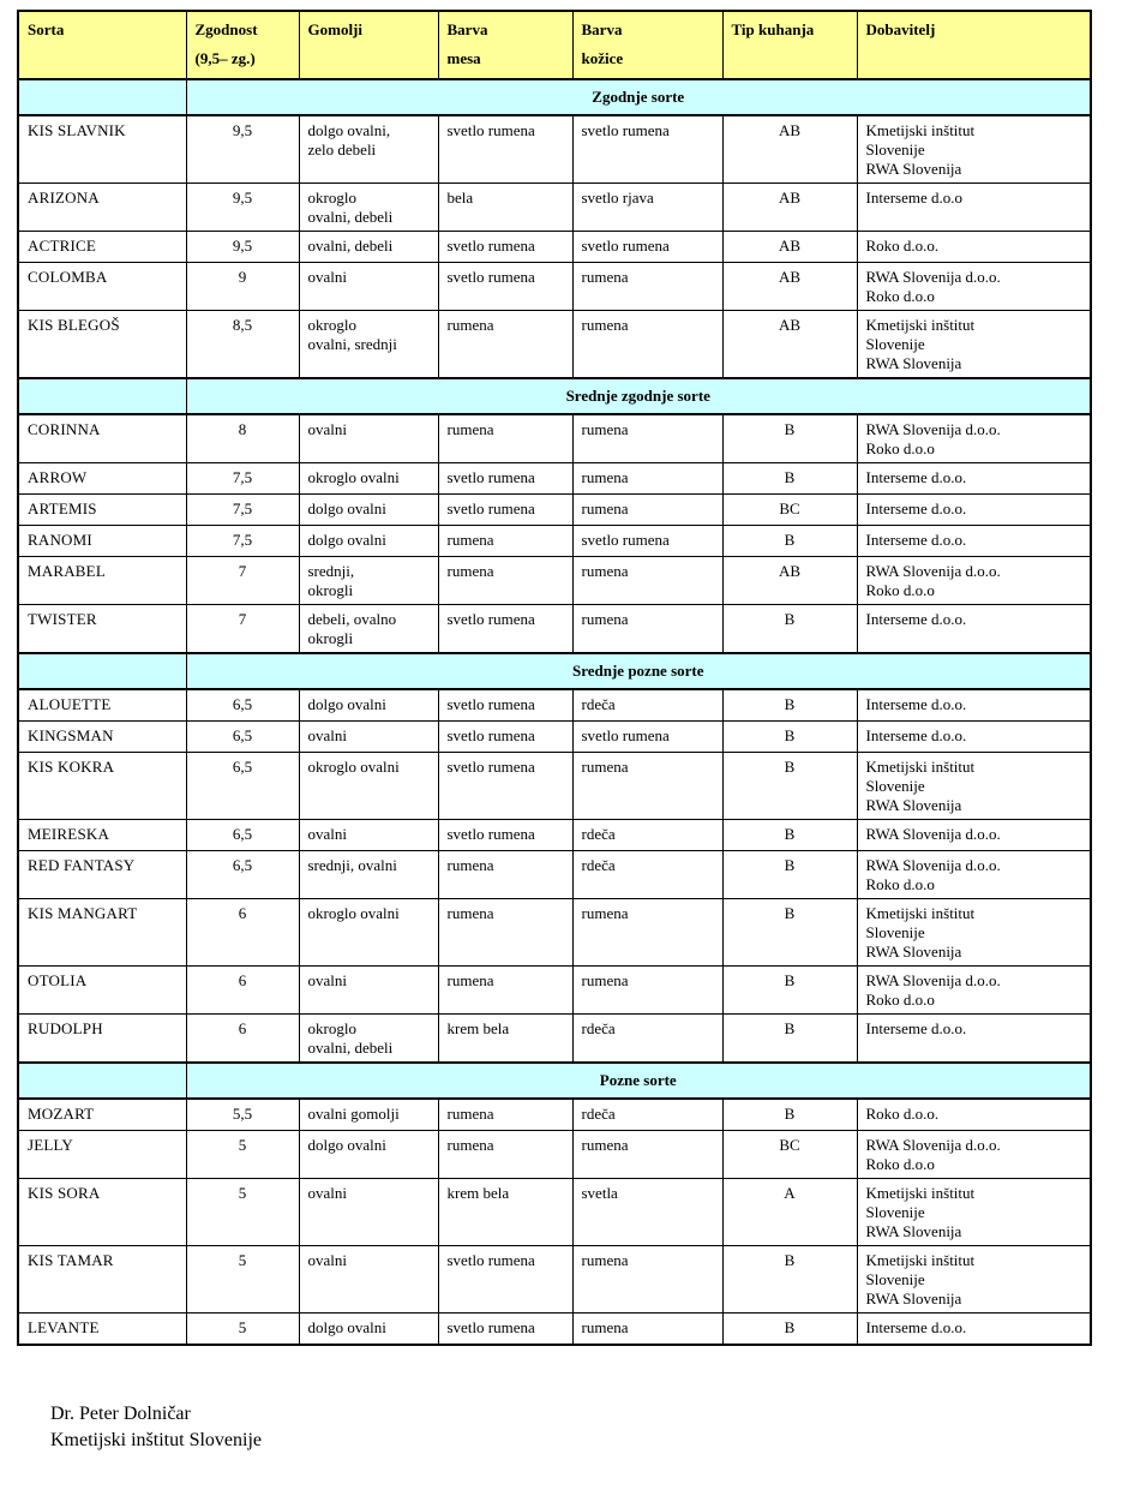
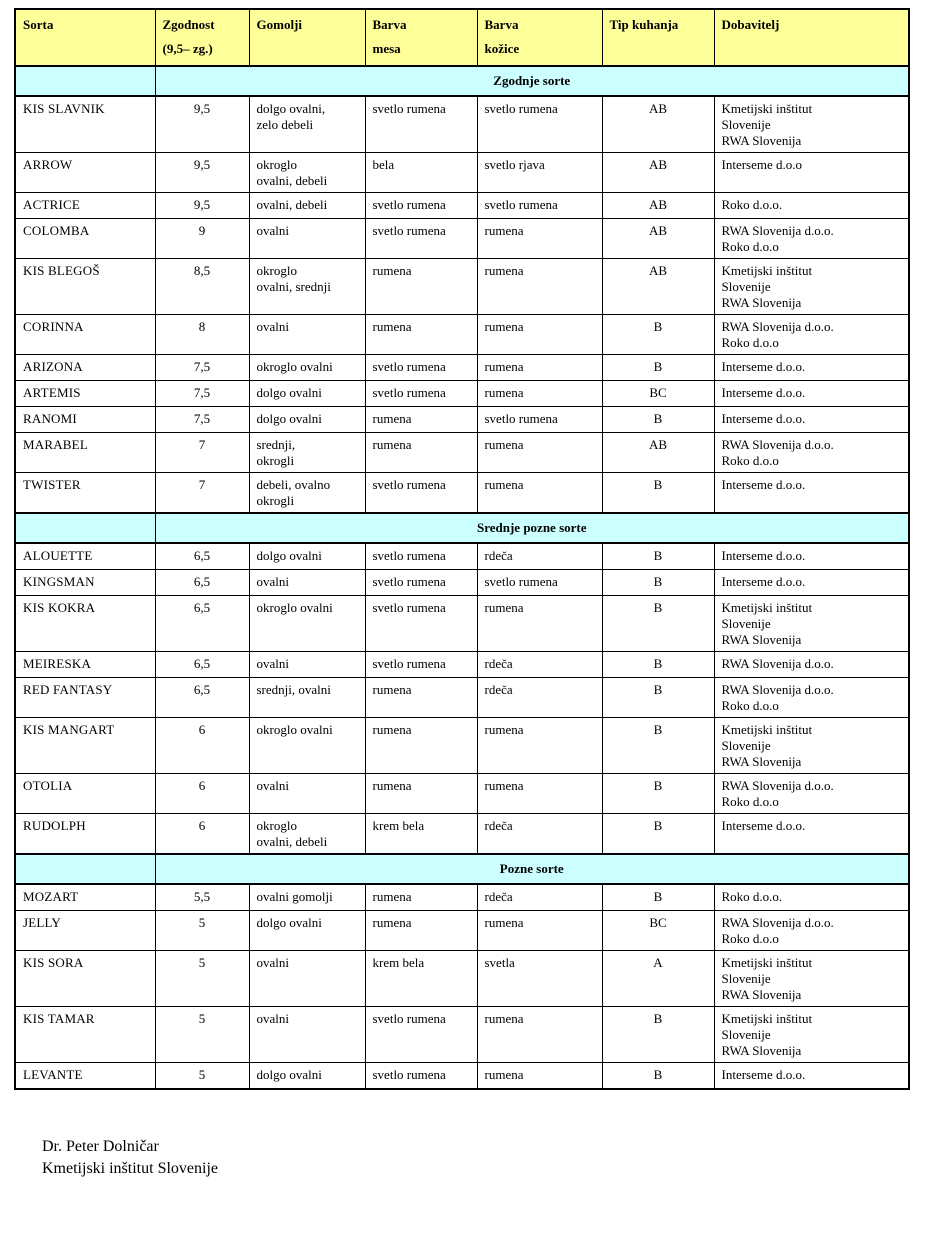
  Sorta	Zgodnost(9,5– zg.)	Gomolji	Barvamesa	Barvakožice	Tip kuhanja	Dobavitelj
  	Zgodnje sorte
  KIS SLAVNIK	9,5	dolgo ovalni,zelo debeli	svetlo rumena	svetlo rumena	AB	Kmetijski inštitutSlovenijeRWA Slovenija
- ARIZONA	9,5	okrogloovalni, debeli	bela	svetlo rjava	AB	Interseme d.o.o
+ ARROW	9,5	okrogloovalni, debeli	bela	svetlo rjava	AB	Interseme d.o.o
  ACTRICE	9,5	ovalni, debeli	svetlo rumena	svetlo rumena	AB	Roko d.o.o.
  COLOMBA	9	ovalni	svetlo rumena	rumena	AB	RWA Slovenija d.o.o.Roko d.o.o
  KIS BLEGOŠ	8,5	okrogloovalni, srednji	rumena	rumena	AB	Kmetijski inštitutSlovenijeRWA Slovenija
- 	Srednje zgodnje sorte
  CORINNA	8	ovalni	rumena	rumena	B	RWA Slovenija d.o.o.Roko d.o.o
- ARROW	7,5	okroglo ovalni	svetlo rumena	rumena	B	Interseme d.o.o.
+ ARIZONA	7,5	okroglo ovalni	svetlo rumena	rumena	B	Interseme d.o.o.
  ARTEMIS	7,5	dolgo ovalni	svetlo rumena	rumena	BC	Interseme d.o.o.
  RANOMI	7,5	dolgo ovalni	rumena	svetlo rumena	B	Interseme d.o.o.
  MARABEL	7	srednji,okrogli	rumena	rumena	AB	RWA Slovenija d.o.o.Roko d.o.o
  TWISTER	7	debeli, ovalnookrogli	svetlo rumena	rumena	B	Interseme d.o.o.
  	Srednje pozne sorte
  ALOUETTE	6,5	dolgo ovalni	svetlo rumena	rdeča	B	Interseme d.o.o.
  KINGSMAN	6,5	ovalni	svetlo rumena	svetlo rumena	B	Interseme d.o.o.
  KIS KOKRA	6,5	okroglo ovalni	svetlo rumena	rumena	B	Kmetijski inštitutSlovenijeRWA Slovenija
  MEIRESKA	6,5	ovalni	svetlo rumena	rdeča	B	RWA Slovenija d.o.o.
  RED FANTASY	6,5	srednji, ovalni	rumena	rdeča	B	RWA Slovenija d.o.o.Roko d.o.o
  KIS MANGART	6	okroglo ovalni	rumena	rumena	B	Kmetijski inštitutSlovenijeRWA Slovenija
  OTOLIA	6	ovalni	rumena	rumena	B	RWA Slovenija d.o.o.Roko d.o.o
  RUDOLPH	6	okrogloovalni, debeli	krem bela	rdeča	B	Interseme d.o.o.
  	Pozne sorte
  MOZART	5,5	ovalni gomolji	rumena	rdeča	B	Roko d.o.o.
  JELLY	5	dolgo ovalni	rumena	rumena	BC	RWA Slovenija d.o.o.Roko d.o.o
  KIS SORA	5	ovalni	krem bela	svetla	A	Kmetijski inštitutSlovenijeRWA Slovenija
  KIS TAMAR	5	ovalni	svetlo rumena	rumena	B	Kmetijski inštitutSlovenijeRWA Slovenija
  LEVANTE	5	dolgo ovalni	svetlo rumena	rumena	B	Interseme d.o.o.
  Dr. Peter Dolničar
  Kmetijski inštitut Slovenije
